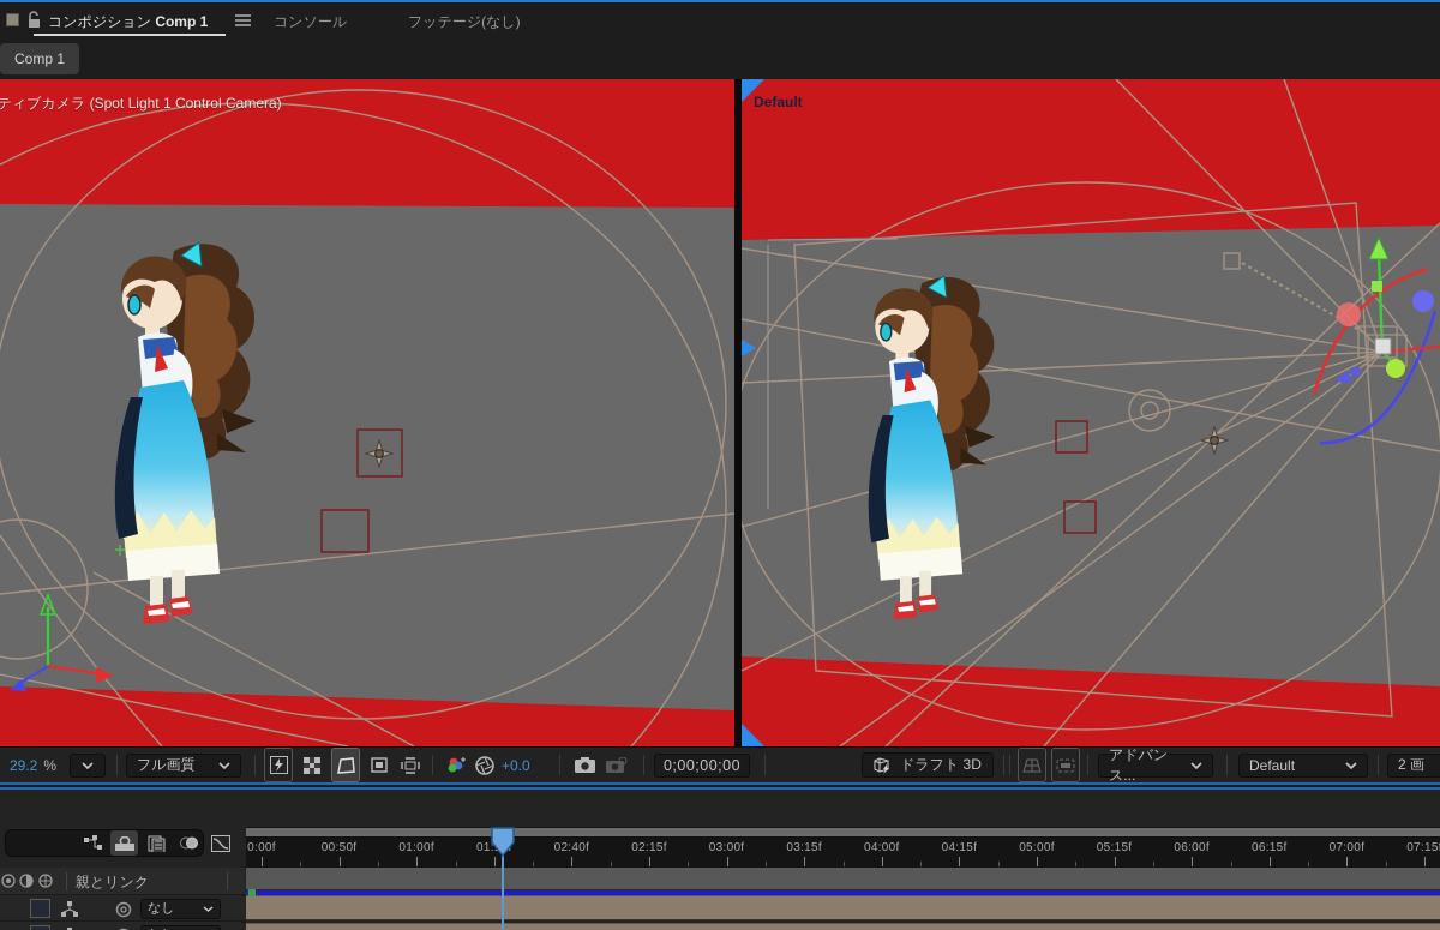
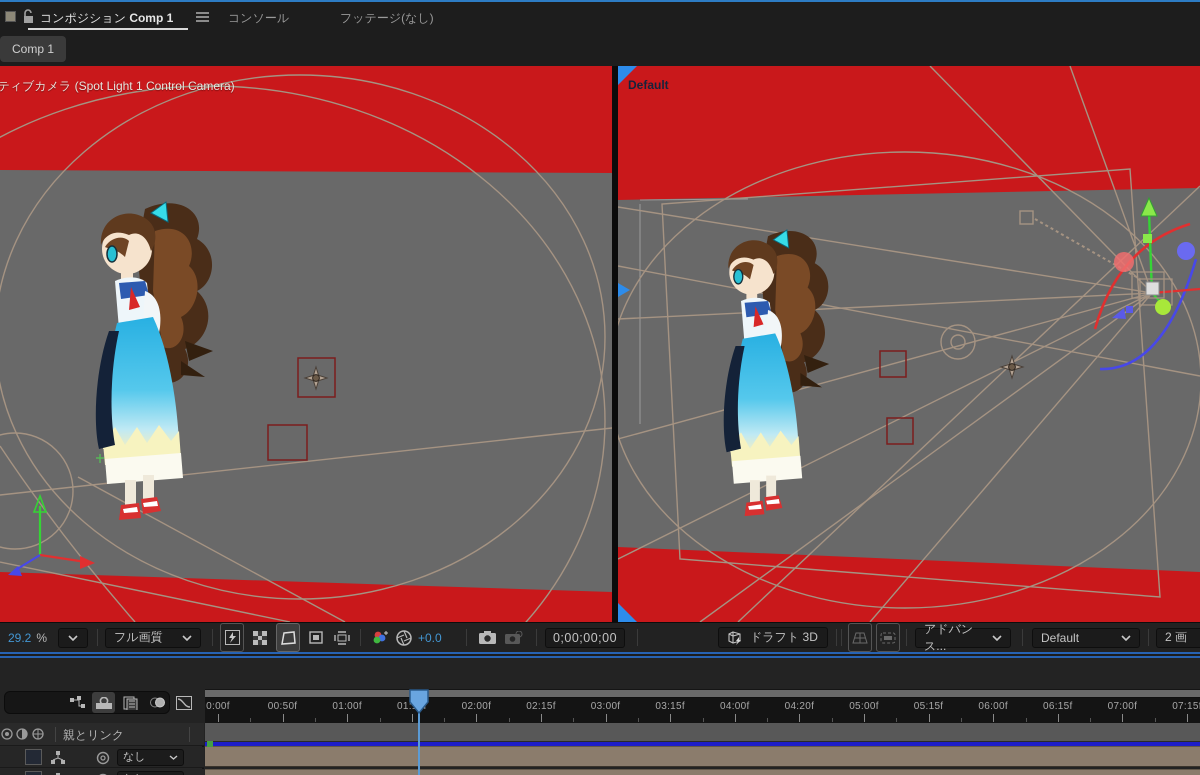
  コンポジション Comp 1
  コンソール
  フッテージ(なし)
  Comp 1
  ティブカメラ (Spot Light 1 Control Camera)
  Default
  29.2
  %
  フル画質
  +0.0
  0;00;00;00
  ドラフト 3D
  アドバンス...
  Default
  2 画
  0:00f
  00:50f
  01:00f
- 02:40f
+ 02:00f
  02:15f
  03:00f
  03:15f
  04:00f
- 04:15f
+ 04:20f
  05:00f
  05:15f
  06:00f
  06:15f
  07:00f
  07:15
  親とリンク
  なし
